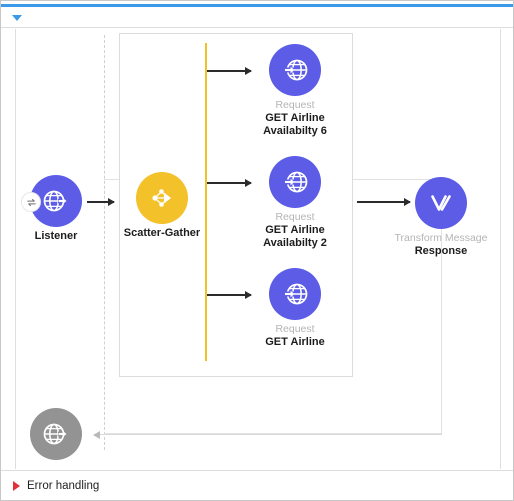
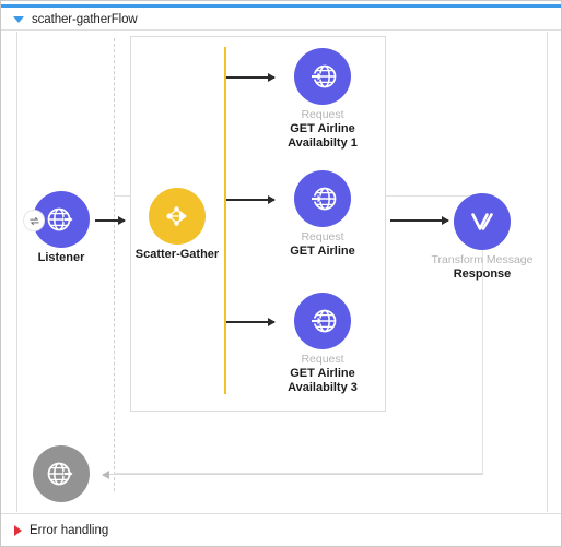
+ scather-gatherFlow
  Listener
  Scatter-Gather
  Request
  GET Airline
- Availabilty 6
+ Availabilty 1
  Request
  GET Airline
- Availabilty 2
  Request
  GET Airline
+ Availabilty 3
  Transform Message
  Response
  Error handling
